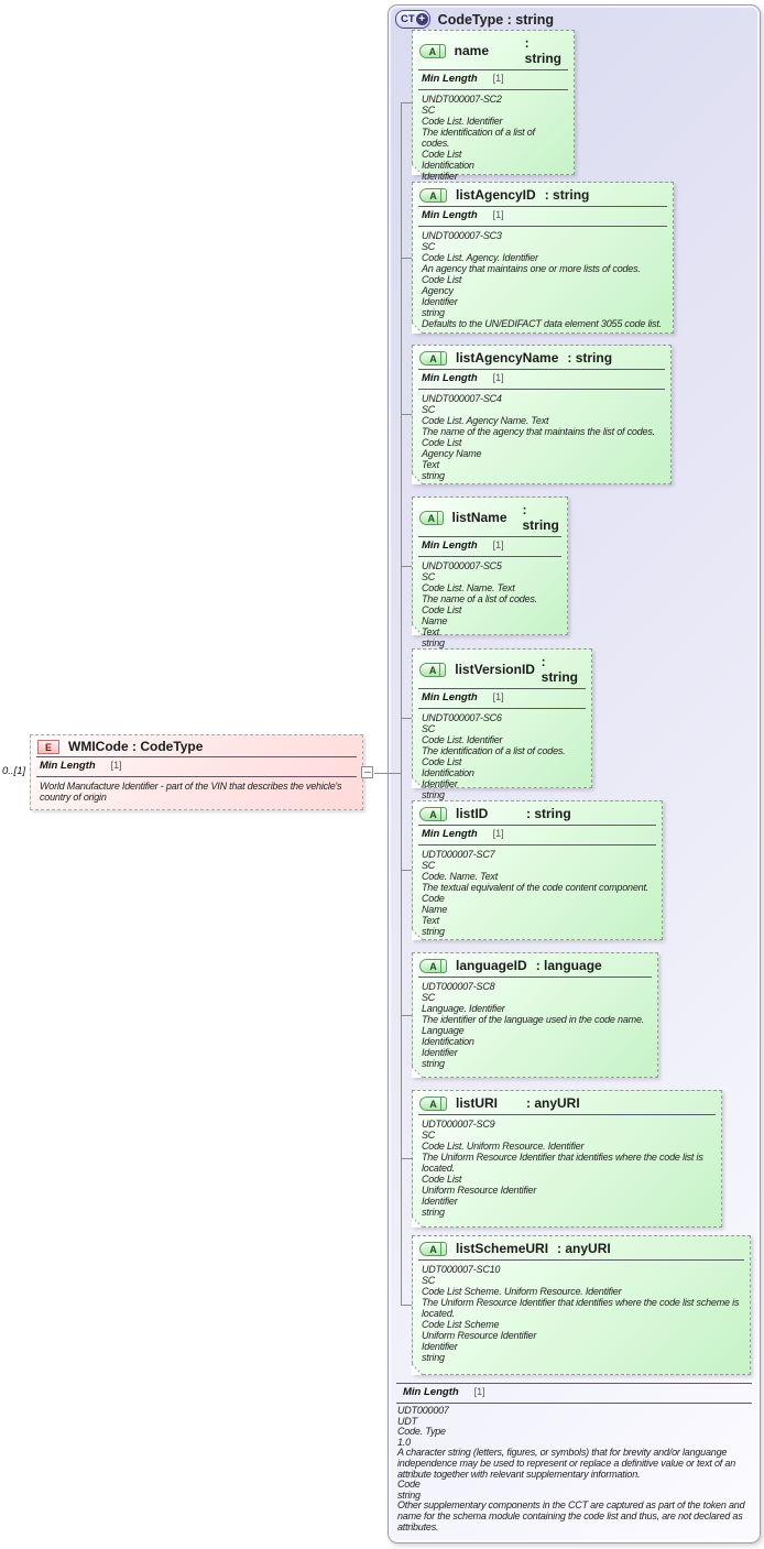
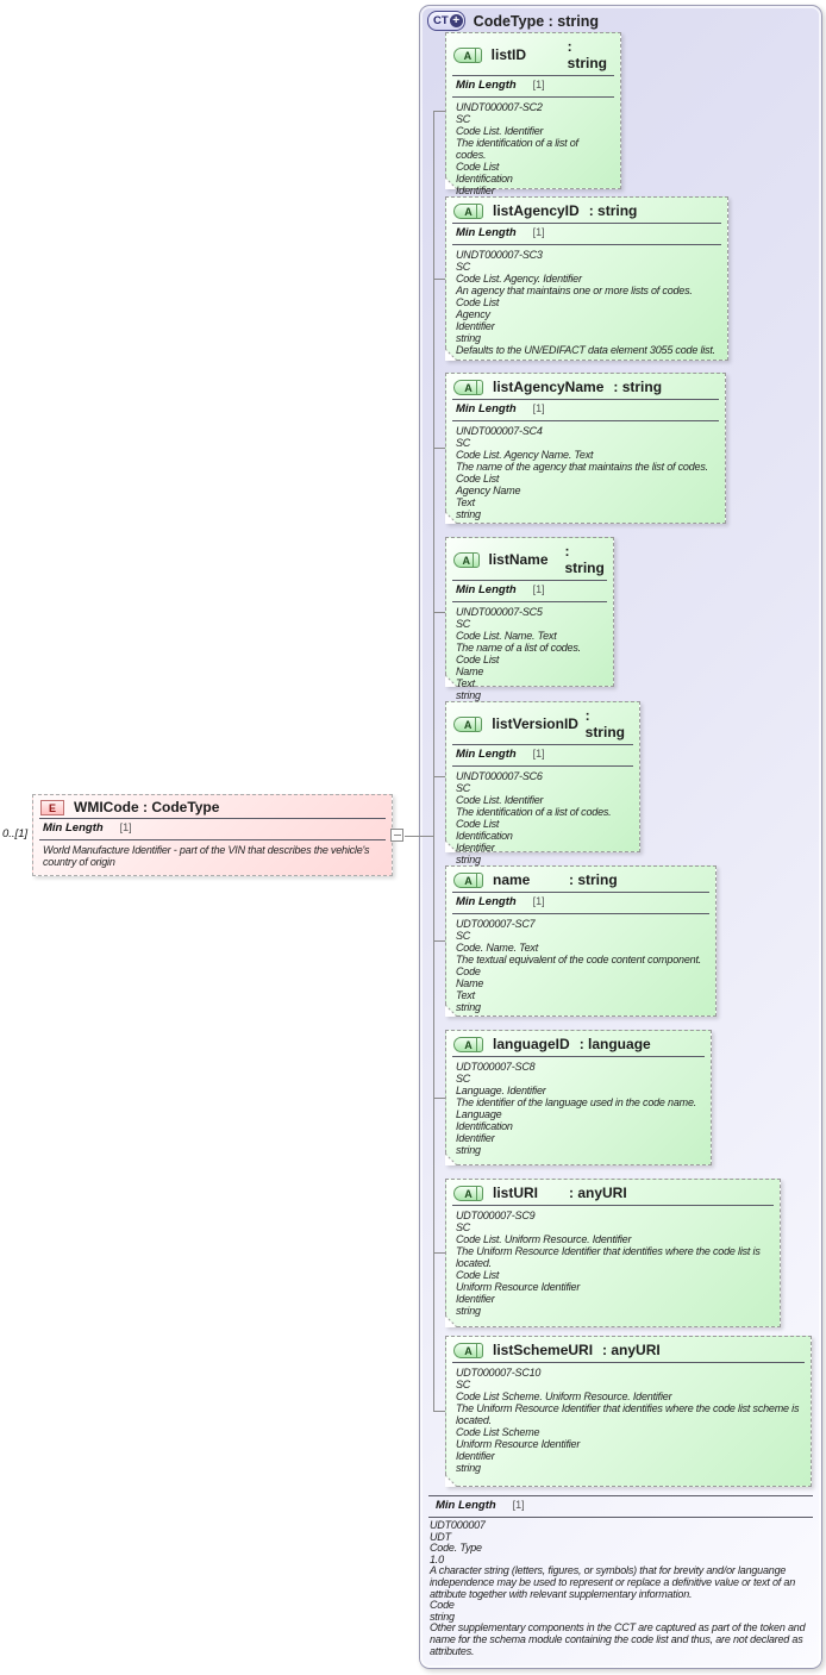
  CT
  +
  CodeType : string
  Min Length
  [1]
  UDT000007
  UDT
  Code. Type
  1.0
  A character string (letters, figures, or symbols) that for brevity and/or languange independence may be used to represent or replace a definitive value or text of an attribute together with relevant supplementary information.
  Code
  string
  Other supplementary components in the CCT are captured as part of the token and name for the schema module containing the code list and thus, are not declared as attributes.
  0..[1]
  E
  WMICode : CodeType
  Min Length
  [1]
  World Manufacture Identifier - part of the VIN that describes the vehicle's country of origin
  A
- name
+ listID
  : string
  Min Length
  [1]
  UNDT000007-SC2
  SC
  Code List. Identifier
  The identification of a list of codes.
  Code List
  Identification
  Identifier
  A
  listAgencyID
  : string
  Min Length
  [1]
  UNDT000007-SC3
  SC
  Code List. Agency. Identifier
  An agency that maintains one or more lists of codes.
  Code List
  Agency
  Identifier
  string
  Defaults to the UN/EDIFACT data element 3055 code list.
  A
  listAgencyName
  : string
  Min Length
  [1]
  UNDT000007-SC4
  SC
  Code List. Agency Name. Text
  The name of the agency that maintains the list of codes.
  Code List
  Agency Name
  Text
  string
  A
  listName
  : string
  Min Length
  [1]
  UNDT000007-SC5
  SC
  Code List. Name. Text
  The name of a list of codes.
  Code List
  Name
  Text
  string
  A
  listVersionID
  : string
  Min Length
  [1]
  UNDT000007-SC6
  SC
  Code List. Identifier
  The identification of a list of codes.
  Code List
  Identification
  Identifier
  string
  A
- listID
+ name
  : string
  Min Length
  [1]
  UDT000007-SC7
  SC
  Code. Name. Text
  The textual equivalent of the code content component.
  Code
  Name
  Text
  string
  A
  languageID
  : language
  UDT000007-SC8
  SC
  Language. Identifier
  The identifier of the language used in the code name.
  Language
  Identification
  Identifier
  string
  A
  listURI
  : anyURI
  UDT000007-SC9
  SC
  Code List. Uniform Resource. Identifier
  The Uniform Resource Identifier that identifies where the code list is located.
  Code List
  Uniform Resource Identifier
  Identifier
  string
  A
  listSchemeURI
  : anyURI
  UDT000007-SC10
  SC
  Code List Scheme. Uniform Resource. Identifier
  The Uniform Resource Identifier that identifies where the code list scheme is located.
  Code List Scheme
  Uniform Resource Identifier
  Identifier
  string
